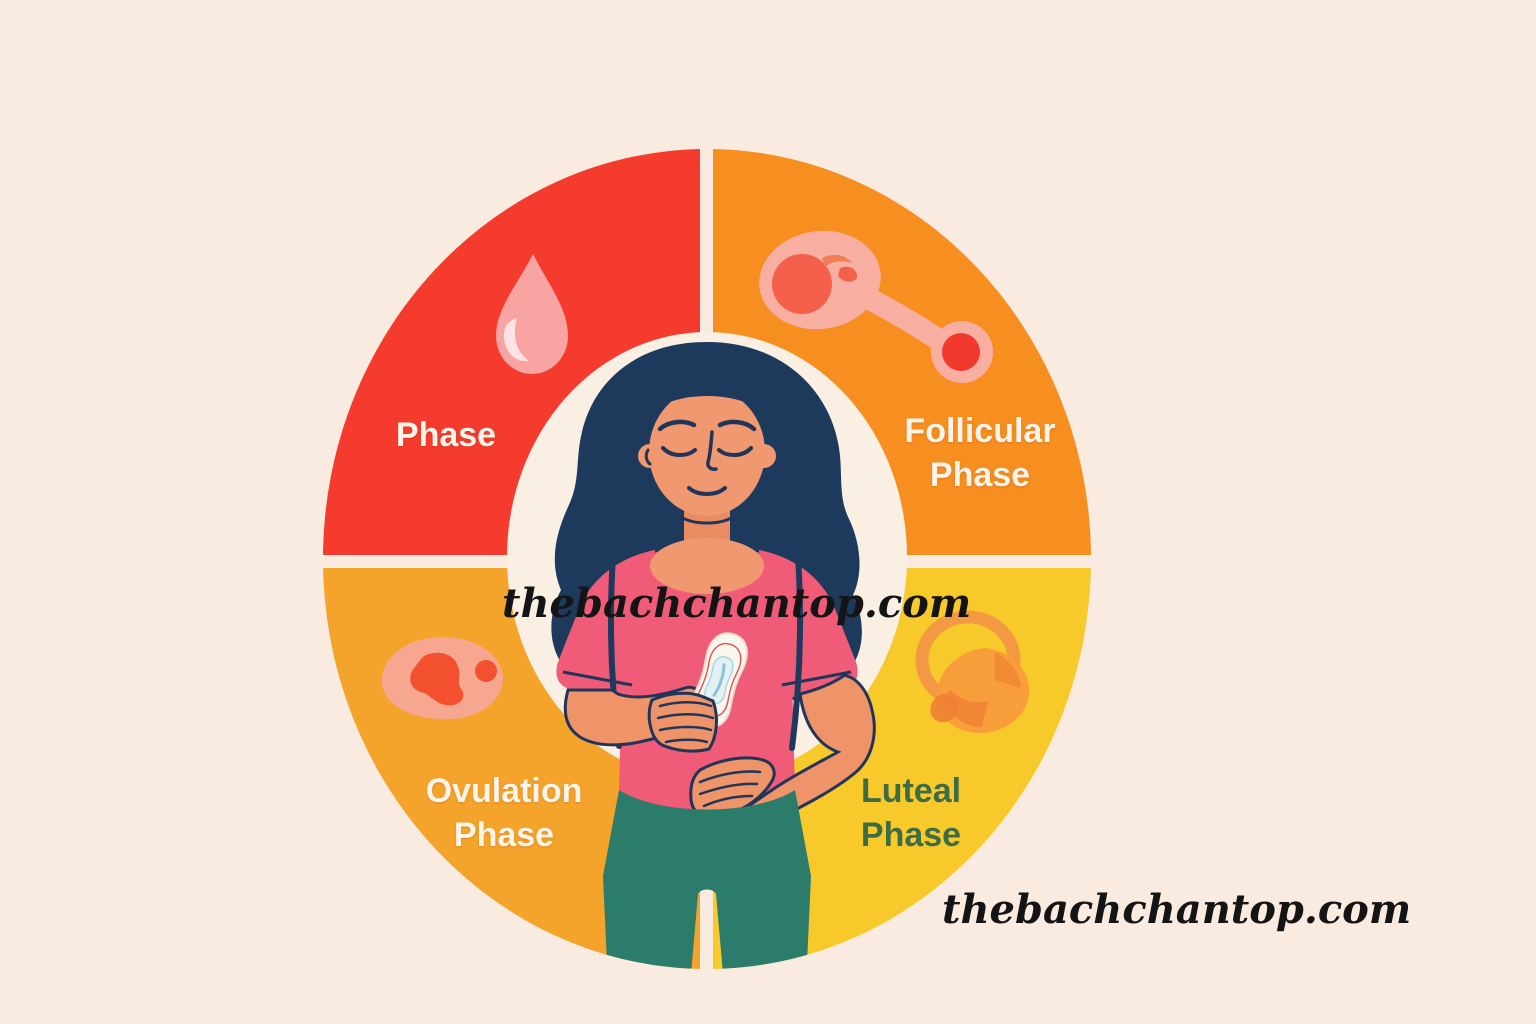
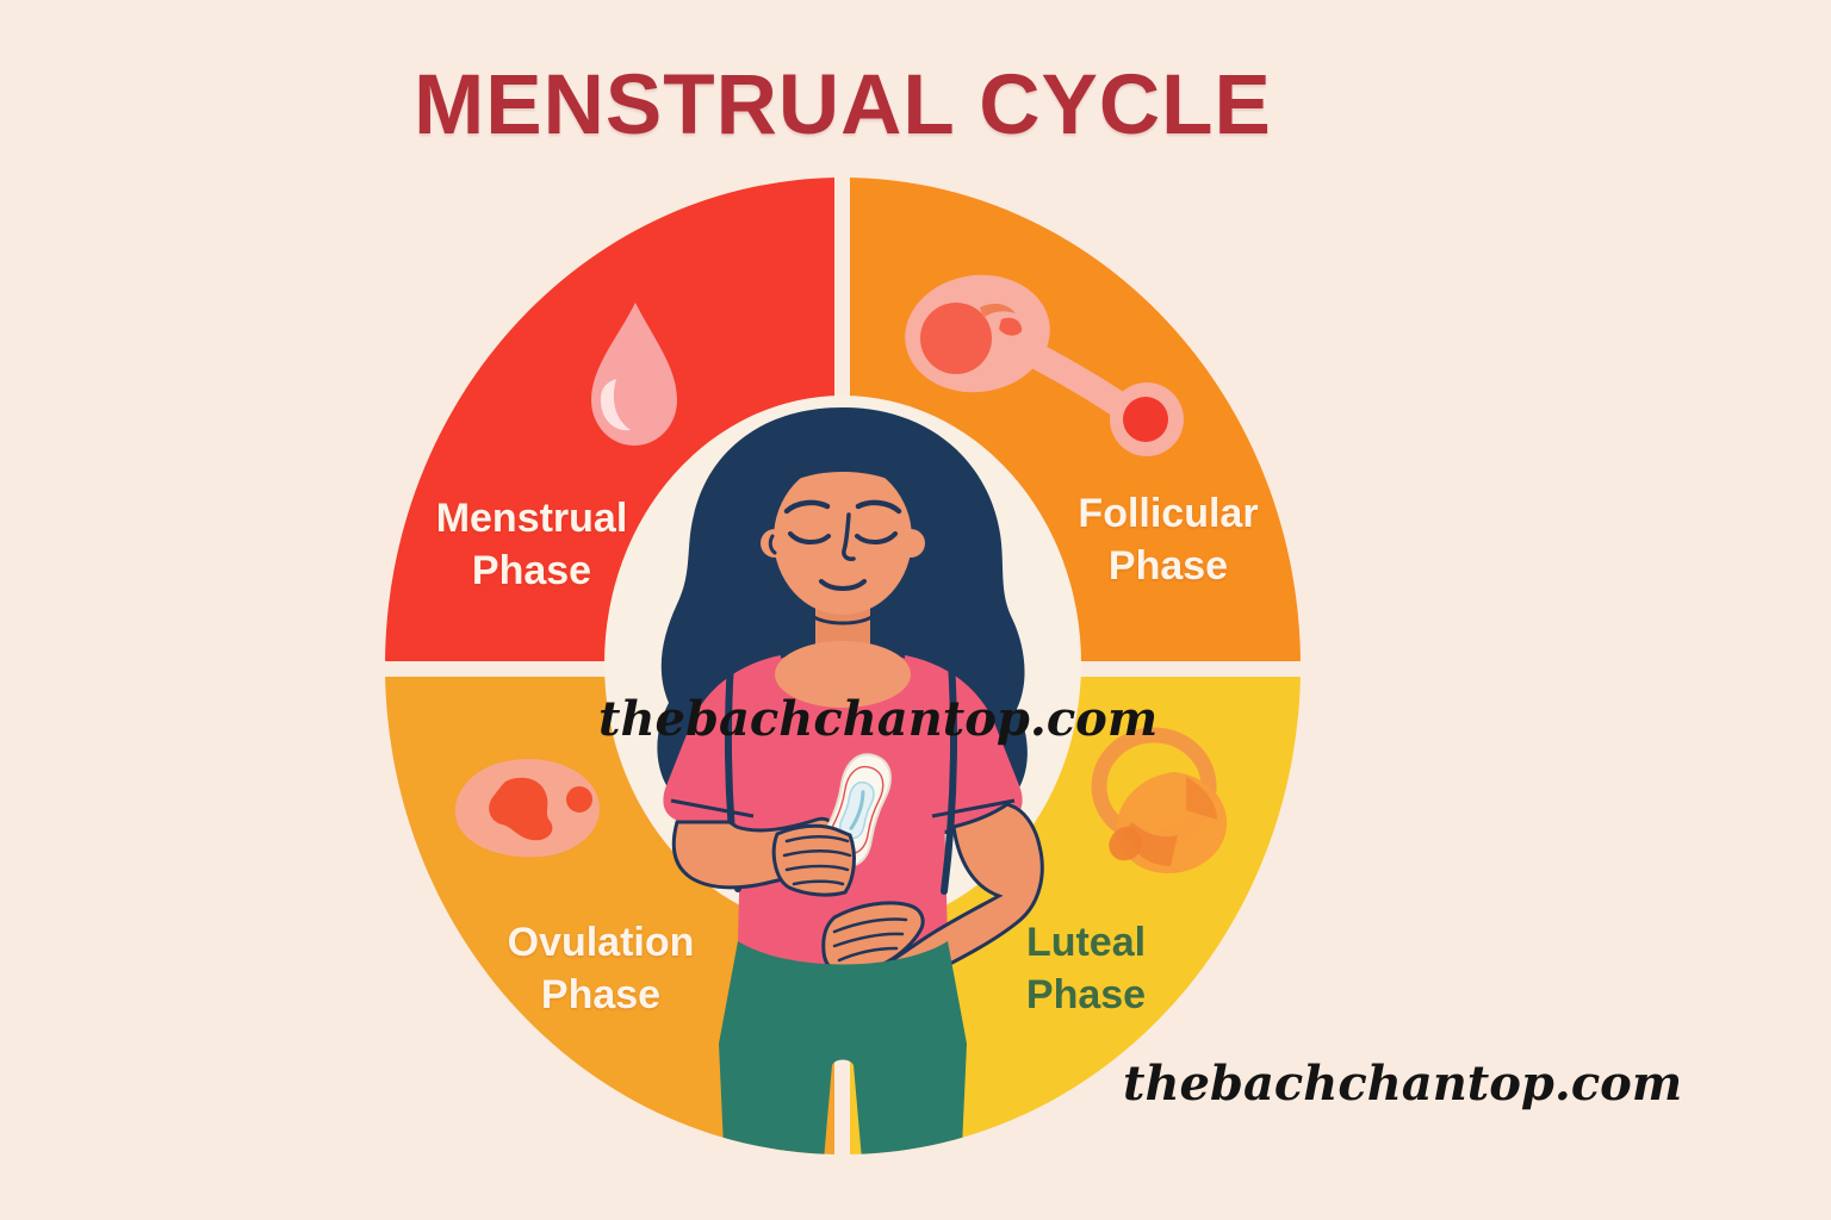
+ MENSTRUAL CYCLE
+ Menstrual
  Phase
  Follicular
  Phase
  Ovulation
  Phase
  Luteal
  Phase
  thebachchantop.com
  thebachchantop.com
